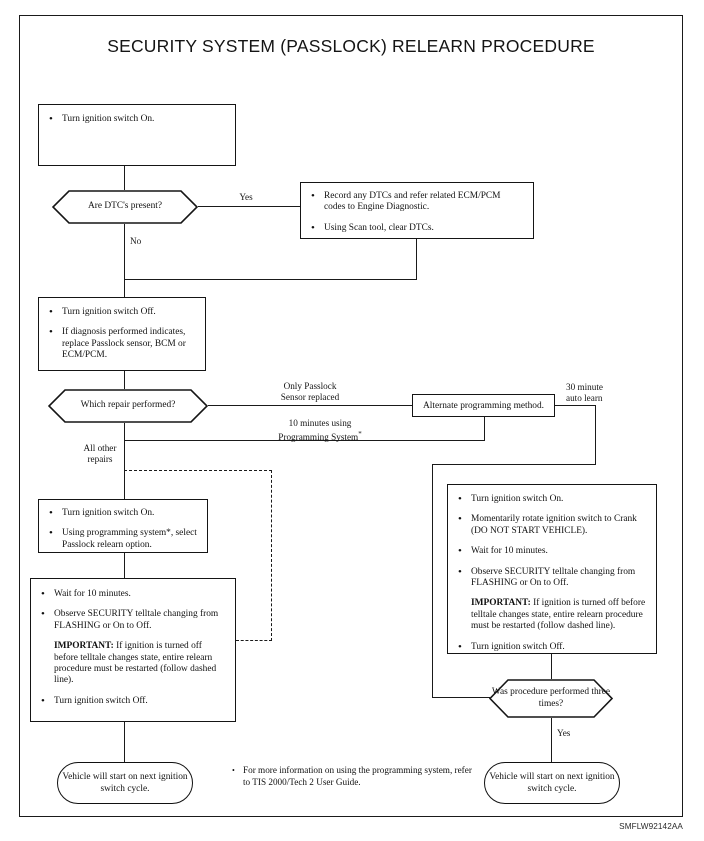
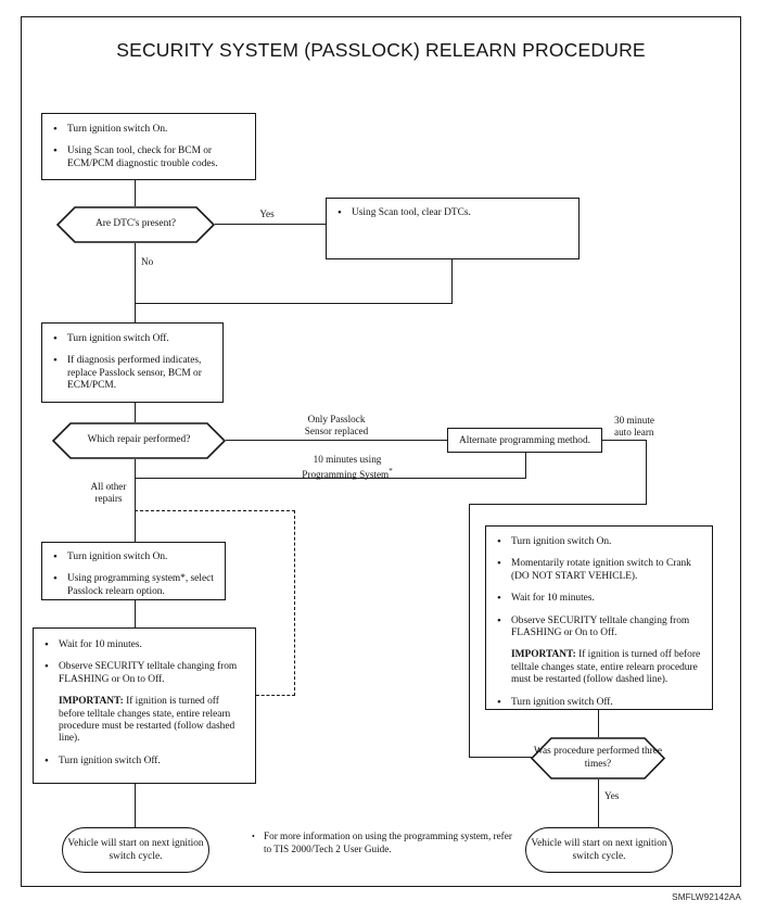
  SECURITY SYSTEM (PASSLOCK) RELEARN PROCEDURE
  Turn ignition switch On.
+ Using Scan tool, check for BCM or ECM/PCM diagnostic trouble codes.
  Are DTC's present?
  Yes
  No
- Record any DTCs and refer related ECM/PCM codes to Engine Diagnostic.
  Using Scan tool, clear DTCs.
  Turn ignition switch Off.
  If diagnosis performed indicates, replace Passlock sensor, BCM or ECM/PCM.
  Which repair performed?
  Only Passlock
  Sensor replaced
  All other
  repairs
  10 minutes using
  Programming System*
  Alternate programming method.
  30 minute
  auto learn
  Turn ignition switch On.
  Using programming system*, select Passlock relearn option.
  Wait for 10 minutes.
  Observe SECURITY telltale changing from FLASHING or On to Off.
  IMPORTANT: If ignition is turned off before telltale changes state, entire relearn procedure must be restarted (follow dashed line).
  Turn ignition switch Off.
  Turn ignition switch On.
  Momentarily rotate ignition switch to Crank (DO NOT START VEHICLE).
  Wait for 10 minutes.
  Observe SECURITY telltale changing from FLASHING or On to Off.
  IMPORTANT: If ignition is turned off before telltale changes state, entire relearn procedure must be restarted (follow dashed line).
  Turn ignition switch Off.
  Was procedure performed three times?
  Yes
  Vehicle will start on next ignition switch cycle.
  Vehicle will start on next ignition switch cycle.
  •
  For more information on using the programming system, refer to TIS 2000/Tech 2 User Guide.
  SMFLW92142AA
